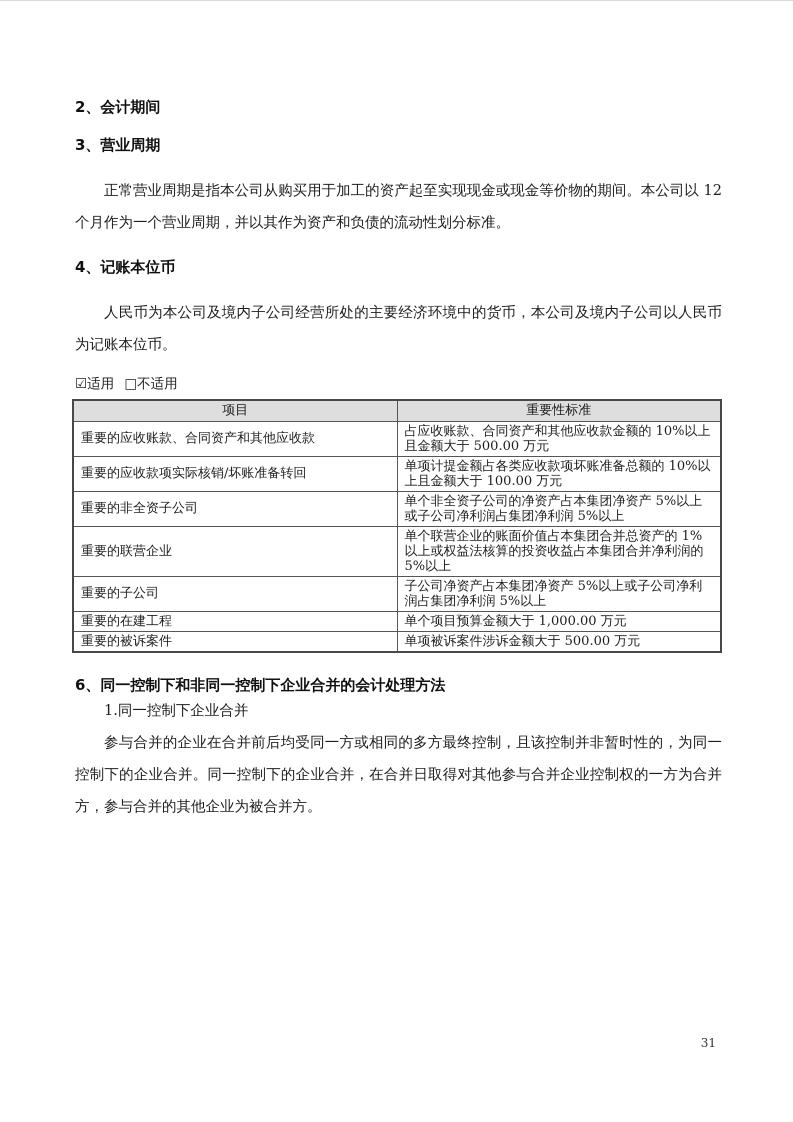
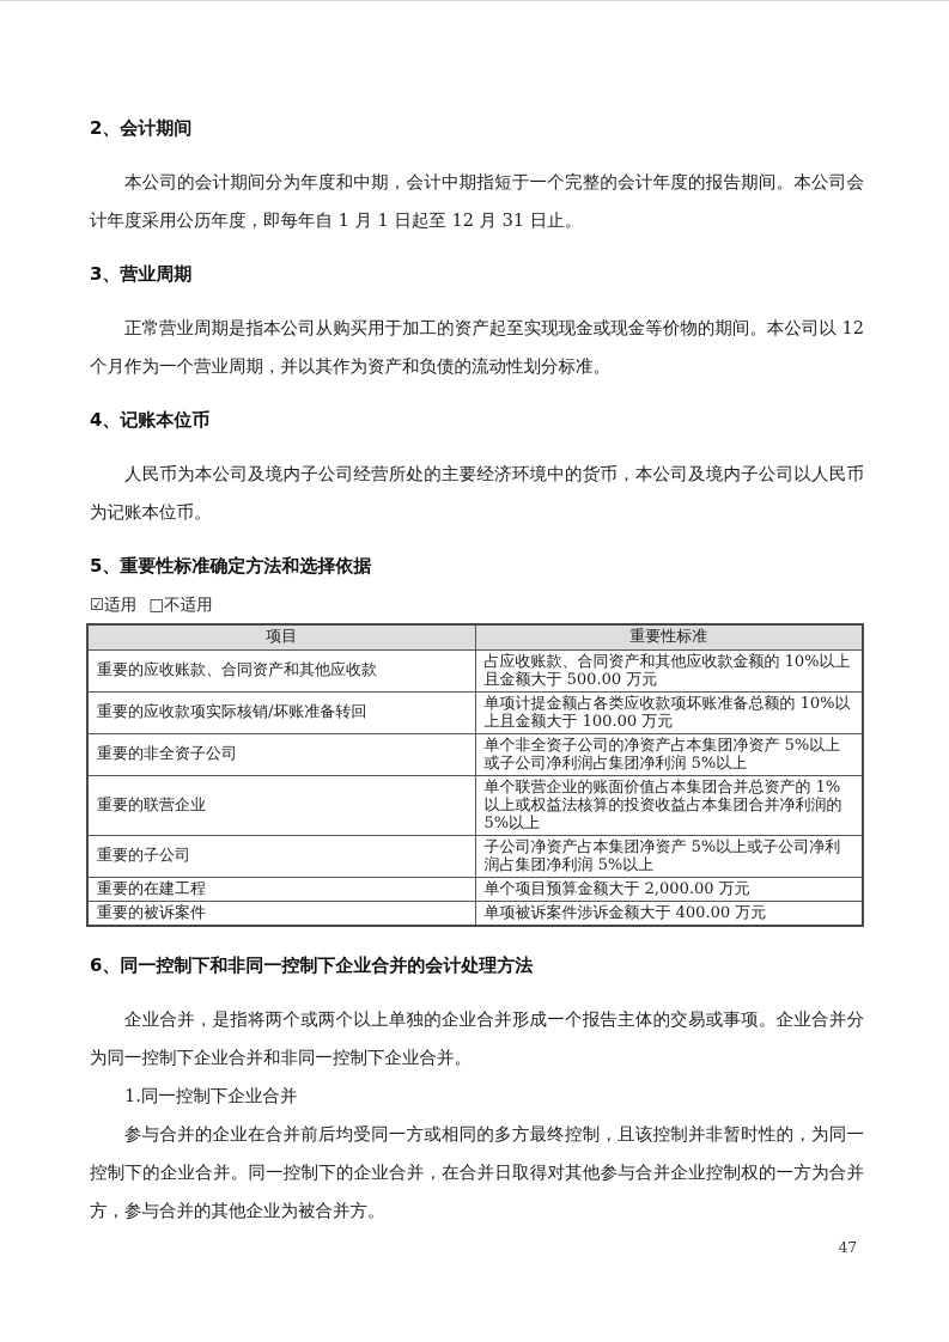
  2、会计期间
+ 本公司的会计期间分为年度和中期，会计中期指短于一个完整的会计年度的报告期间。本公司会计年度采用公历年度，即每年自 1 月 1 日起至 12 月 31 日止。
  3、营业周期
  正常营业周期是指本公司从购买用于加工的资产起至实现现金或现金等价物的期间。本公司以 12 个月作为一个营业周期，并以其作为资产和负债的流动性划分标准。
  4、记账本位币
  人民币为本公司及境内子公司经营所处的主要经济环境中的货币，本公司及境内子公司以人民币为记账本位币。
+ 5、重要性标准确定方法和选择依据
  ☑适用 □不适用
  项目	重要性标准
  重要的应收账款、合同资产和其他应收款	占应收账款、合同资产和其他应收款金额的 10%以上且金额大于 500.00 万元
  重要的应收款项实际核销/坏账准备转回	单项计提金额占各类应收款项坏账准备总额的 10%以上且金额大于 100.00 万元
  重要的非全资子公司	单个非全资子公司的净资产占本集团净资产 5%以上或子公司净利润占集团净利润 5%以上
  重要的联营企业	单个联营企业的账面价值占本集团合并总资产的 1%以上或权益法核算的投资收益占本集团合并净利润的 5%以上
  重要的子公司	子公司净资产占本集团净资产 5%以上或子公司净利润占集团净利润 5%以上
- 重要的在建工程	单个项目预算金额大于 1,000.00 万元
+ 重要的在建工程	单个项目预算金额大于 2,000.00 万元
- 重要的被诉案件	单项被诉案件涉诉金额大于 500.00 万元
+ 重要的被诉案件	单项被诉案件涉诉金额大于 400.00 万元
  6、同一控制下和非同一控制下企业合并的会计处理方法
+ 企业合并，是指将两个或两个以上单独的企业合并形成一个报告主体的交易或事项。企业合并分为同一控制下企业合并和非同一控制下企业合并。
  1.同一控制下企业合并
  参与合并的企业在合并前后均受同一方或相同的多方最终控制，且该控制并非暂时性的，为同一控制下的企业合并。同一控制下的企业合并，在合并日取得对其他参与合并企业控制权的一方为合并方，参与合并的其他企业为被合并方。
- 31
+ 47
